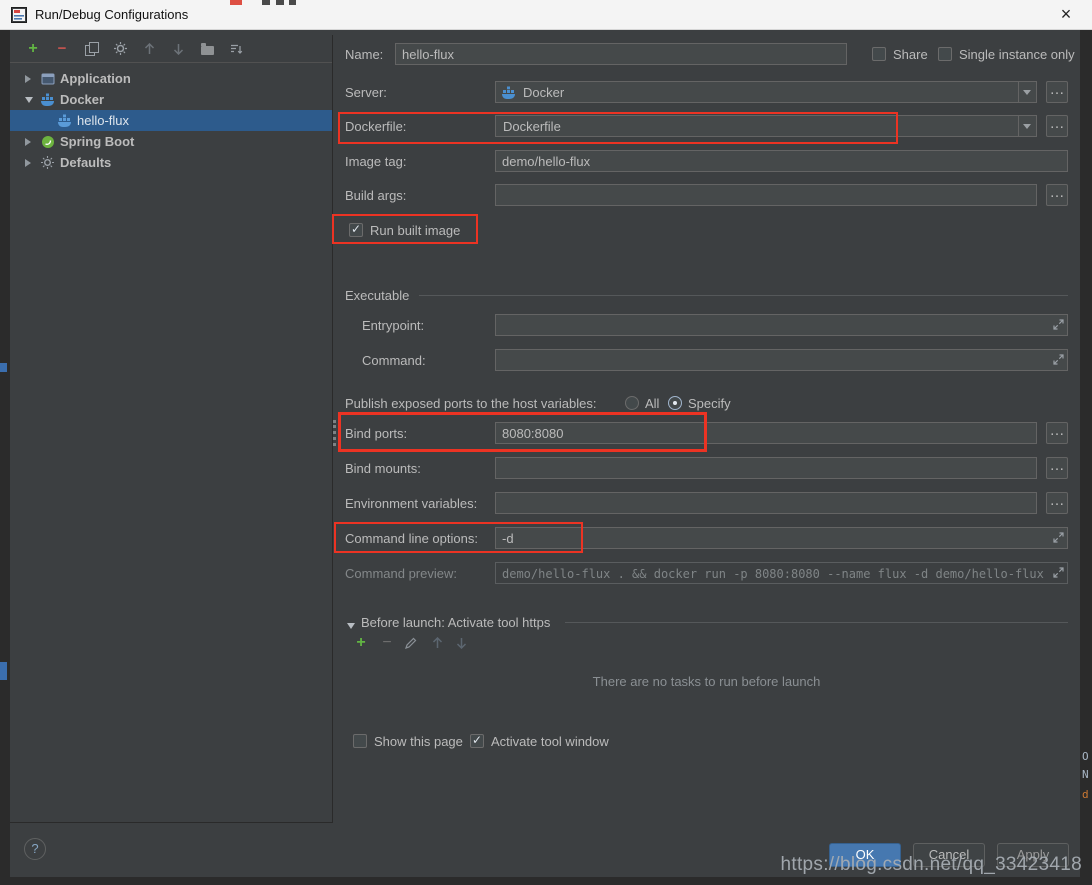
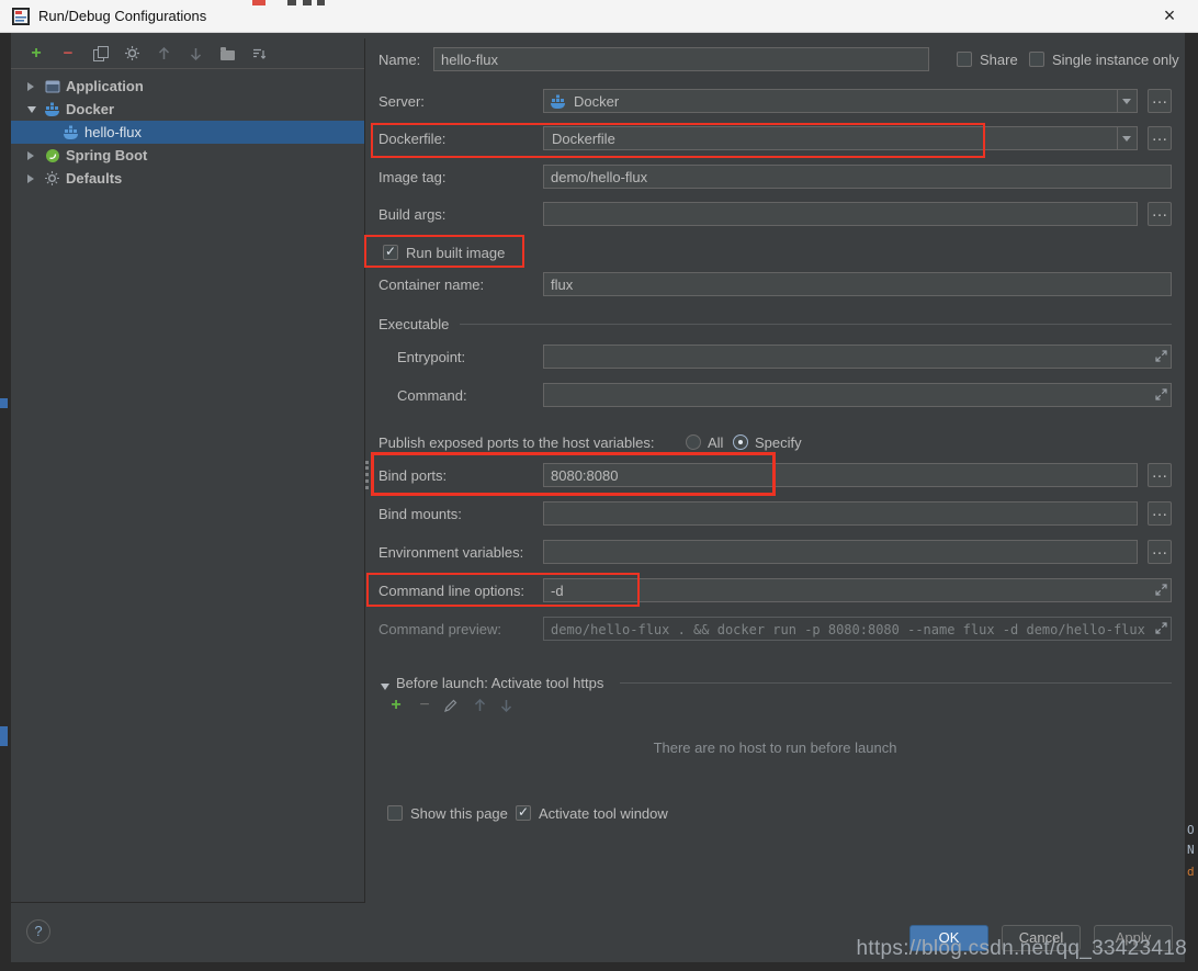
  Run/Debug Configurations
  ×
  +
  −
  Application
  Docker
  hello-flux
  Spring Boot
  Defaults
  Name:
  hello-flux
  Share
  Single instance only
  Server:
  Docker
  …
  Dockerfile:
  Dockerfile
  …
  Image tag:
  demo/hello-flux
  Build args:
  …
  Run built image
+ Container name:
+ flux
  Executable
  Entrypoint:
  Command:
  Publish exposed ports to the host variables:
  All
  Specify
  Bind ports:
  8080:8080
  …
  Bind mounts:
  …
  Environment variables:
  …
  Command line options:
  -d
  Command preview:
  demo/hello-flux . && docker run -p 8080:8080 --name flux -d demo/hello-flux
  Before launch: Activate tool https
  +
  −
- There are no tasks to run before launch
+ There are no host to run before launch
  Show this page
  Activate tool window
  ?
  OK
  Cancel
  Apply
  O
  N
  d
  https://blog.csdn.net/qq_33423418
